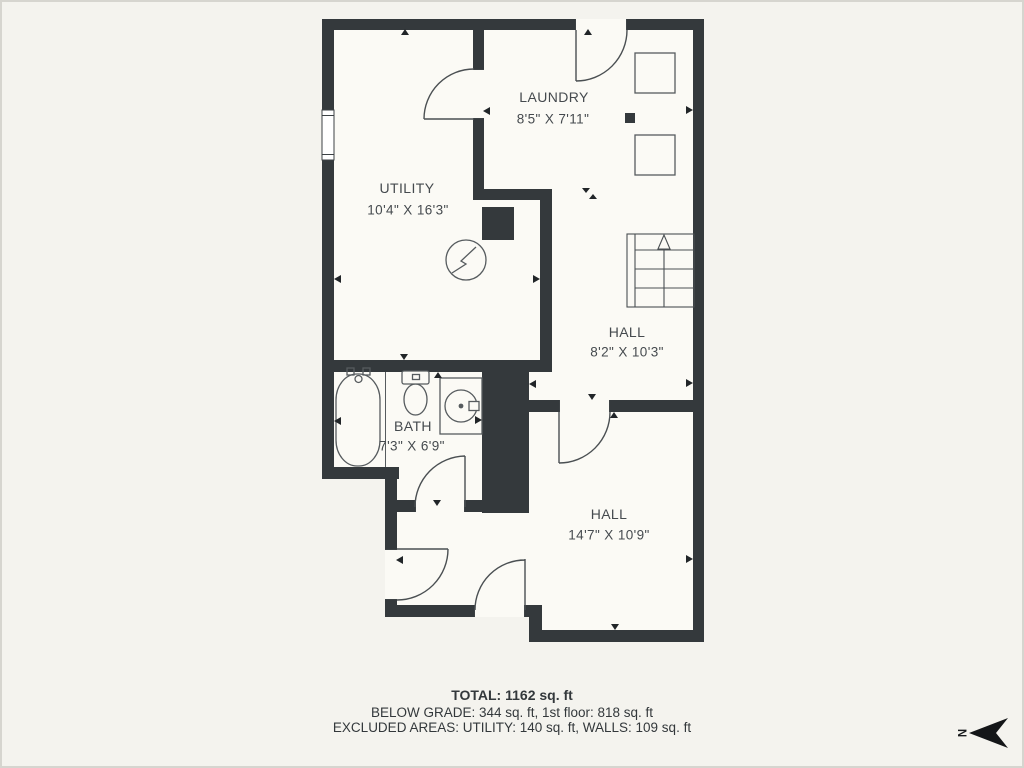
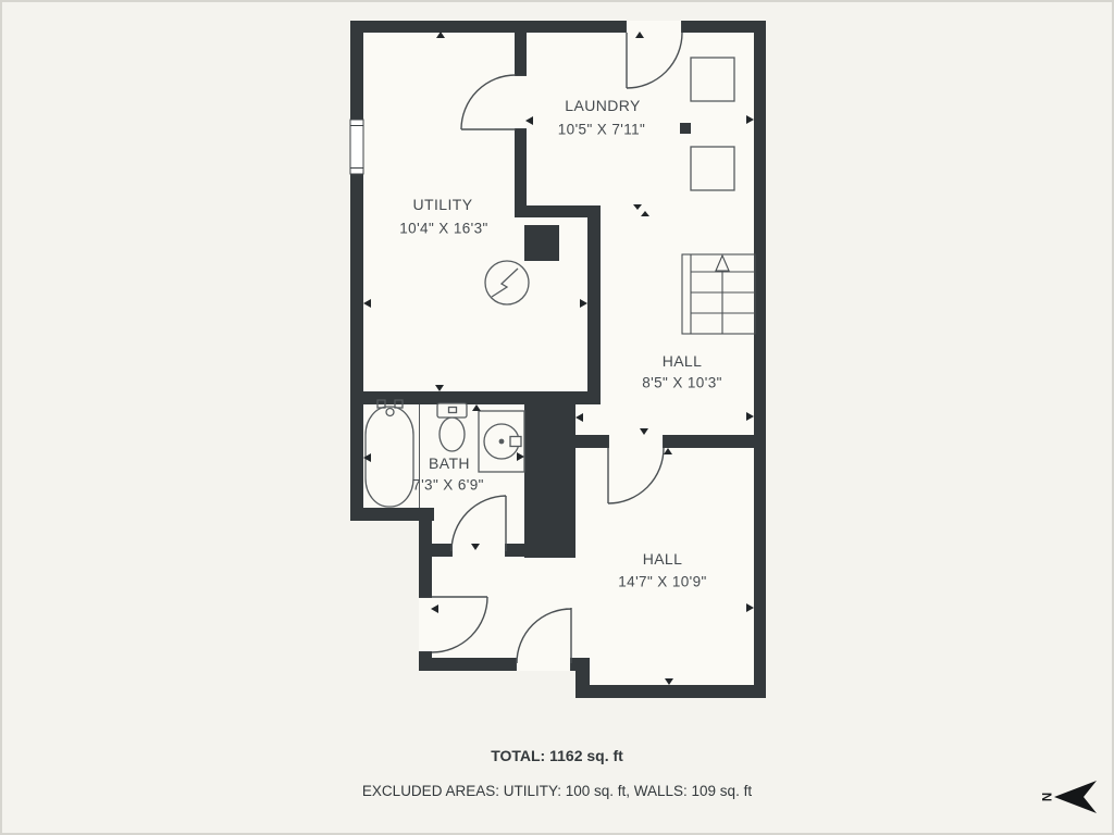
  LAUNDRY
- 8'5" X 7'11"
+ 10'5" X 7'11"
  UTILITY
  10'4" X 16'3"
  HALL
- 8'2" X 10'3"
+ 8'5" X 10'3"
  BATH
  7'3" X 6'9"
  HALL
  14'7" X 10'9"
  TOTAL: 1162 sq. ft
- BELOW GRADE: 344 sq. ft, 1st floor: 818 sq. ft
- EXCLUDED AREAS: UTILITY: 140 sq. ft, WALLS: 109 sq. ft
+ EXCLUDED AREAS: UTILITY: 100 sq. ft, WALLS: 109 sq. ft
